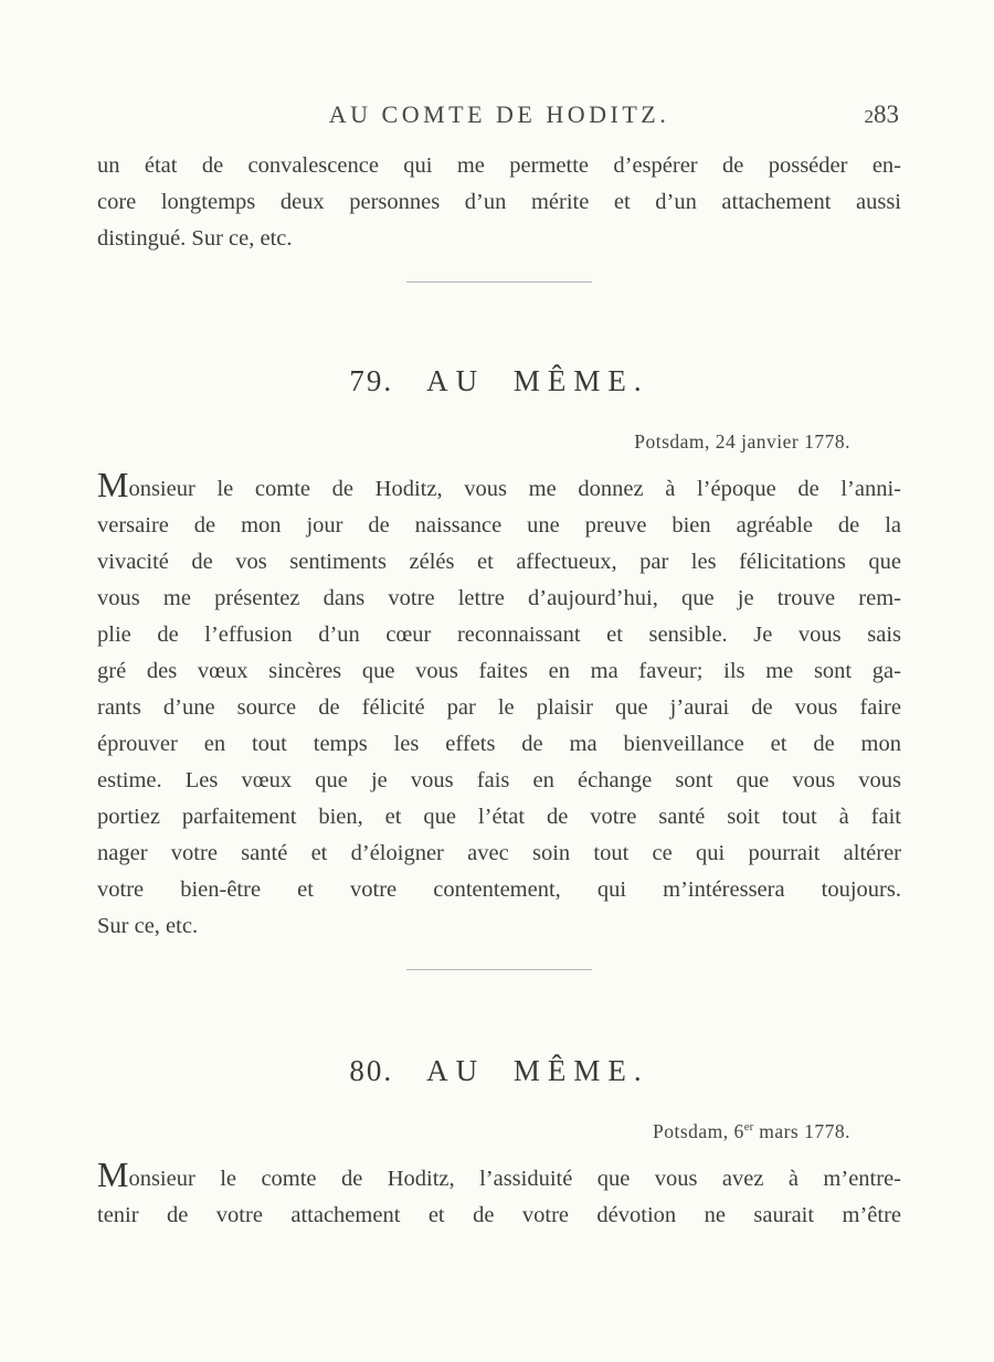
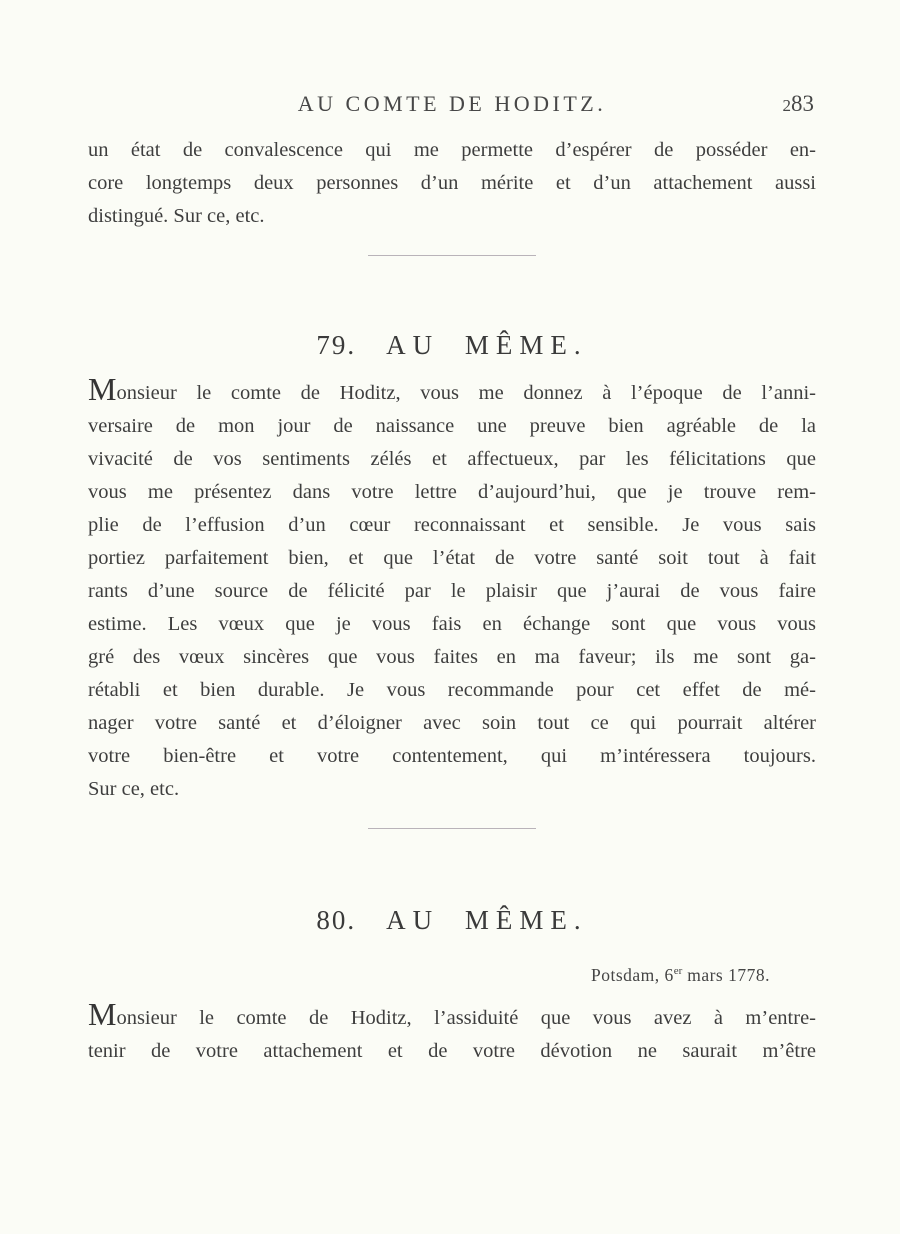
  AU COMTE DE HODITZ.
  283
  un état de convalescence qui me permette d’espérer de posséder en-
  core longtemps deux personnes d’un mérite et d’un attachement aussi
  distingué. Sur ce, etc.
  79. AU MÊME.
- Potsdam, 24 janvier 1778.
  Monsieur le comte de Hoditz, vous me donnez à l’époque de l’anni-
  versaire de mon jour de naissance une preuve bien agréable de la
  vivacité de vos sentiments zélés et affectueux, par les félicitations que
  vous me présentez dans votre lettre d’aujourd’hui, que je trouve rem-
  plie de l’effusion d’un cœur reconnaissant et sensible. Je vous sais
- gré des vœux sincères que vous faites en ma faveur; ils me sont ga-
+ portiez parfaitement bien, et que l’état de votre santé soit tout à fait
  rants d’une source de félicité par le plaisir que j’aurai de vous faire
- éprouver en tout temps les effets de ma bienveillance et de mon
  estime. Les vœux que je vous fais en échange sont que vous vous
- portiez parfaitement bien, et que l’état de votre santé soit tout à fait
+ gré des vœux sincères que vous faites en ma faveur; ils me sont ga-
+ rétabli et bien durable. Je vous recommande pour cet effet de mé-
  nager votre santé et d’éloigner avec soin tout ce qui pourrait altérer
  votre bien-être et votre contentement, qui m’intéressera toujours.
  Sur ce, etc.
  80. AU MÊME.
  Potsdam, 6er mars 1778.
  Monsieur le comte de Hoditz, l’assiduité que vous avez à m’entre-
  tenir de votre attachement et de votre dévotion ne saurait m’être
